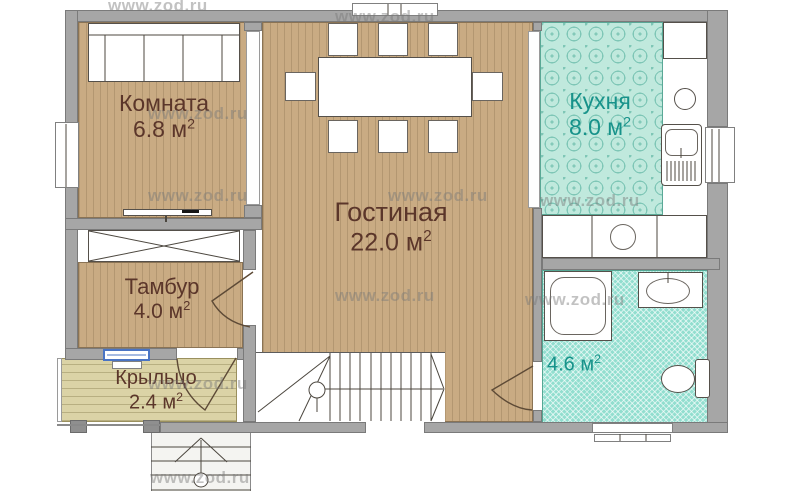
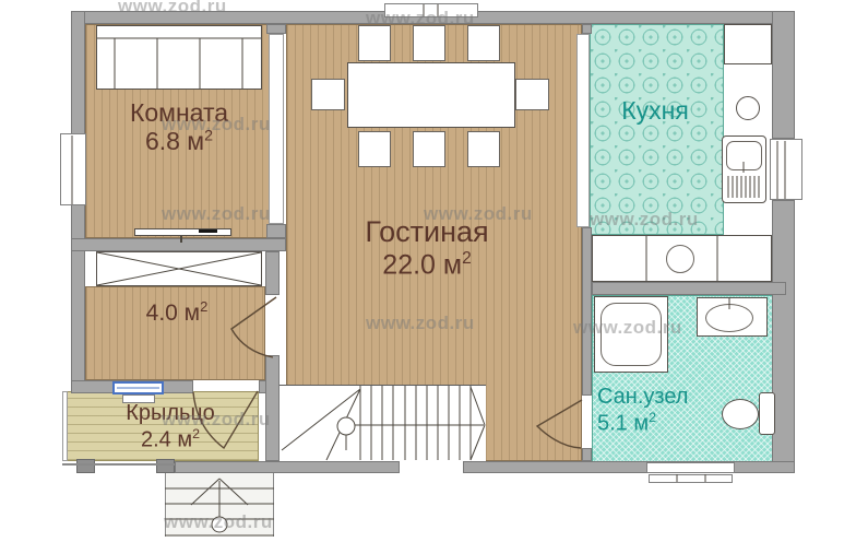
  Комната
  6.8 м2
  Гостиная
  22.0 м2
  Кухня
- 8.0 м2
- Тамбур
  4.0 м2
  Крыльцо
  2.4 м2
+ Сан.узел
- 4.6 м2
+ 5.1 м2
  www.zod.ru
  www.zod.ru
  www.zod.ru
  www.zod.ru
  www.zod.ru
  www.zod.ru
  www.zod.ru
  www.zod.ru
  www.zod.ru
  www.zod.ru
